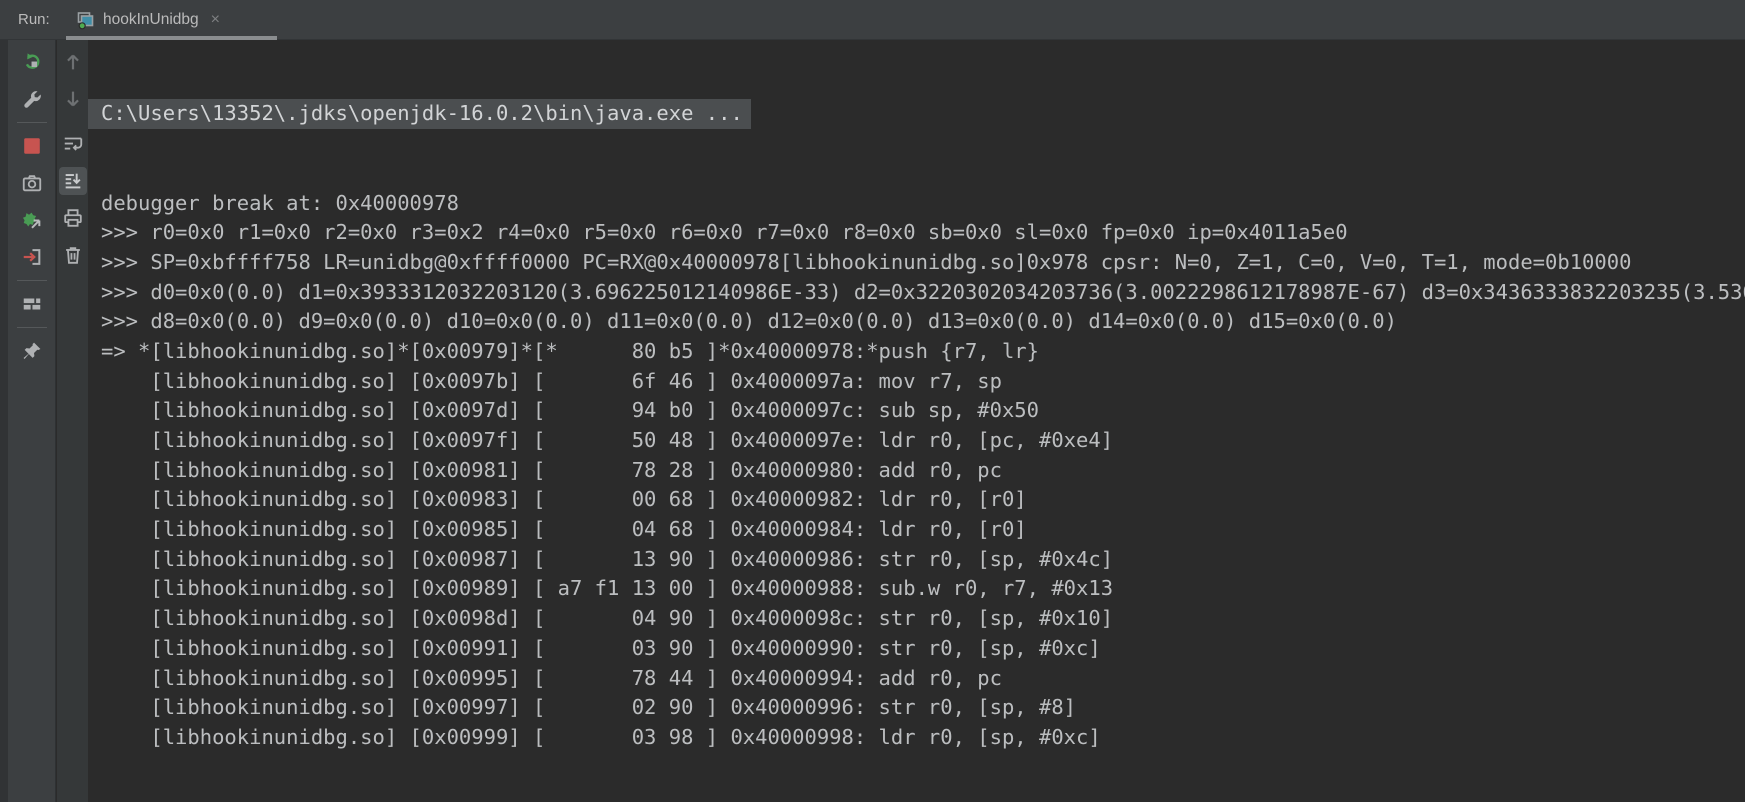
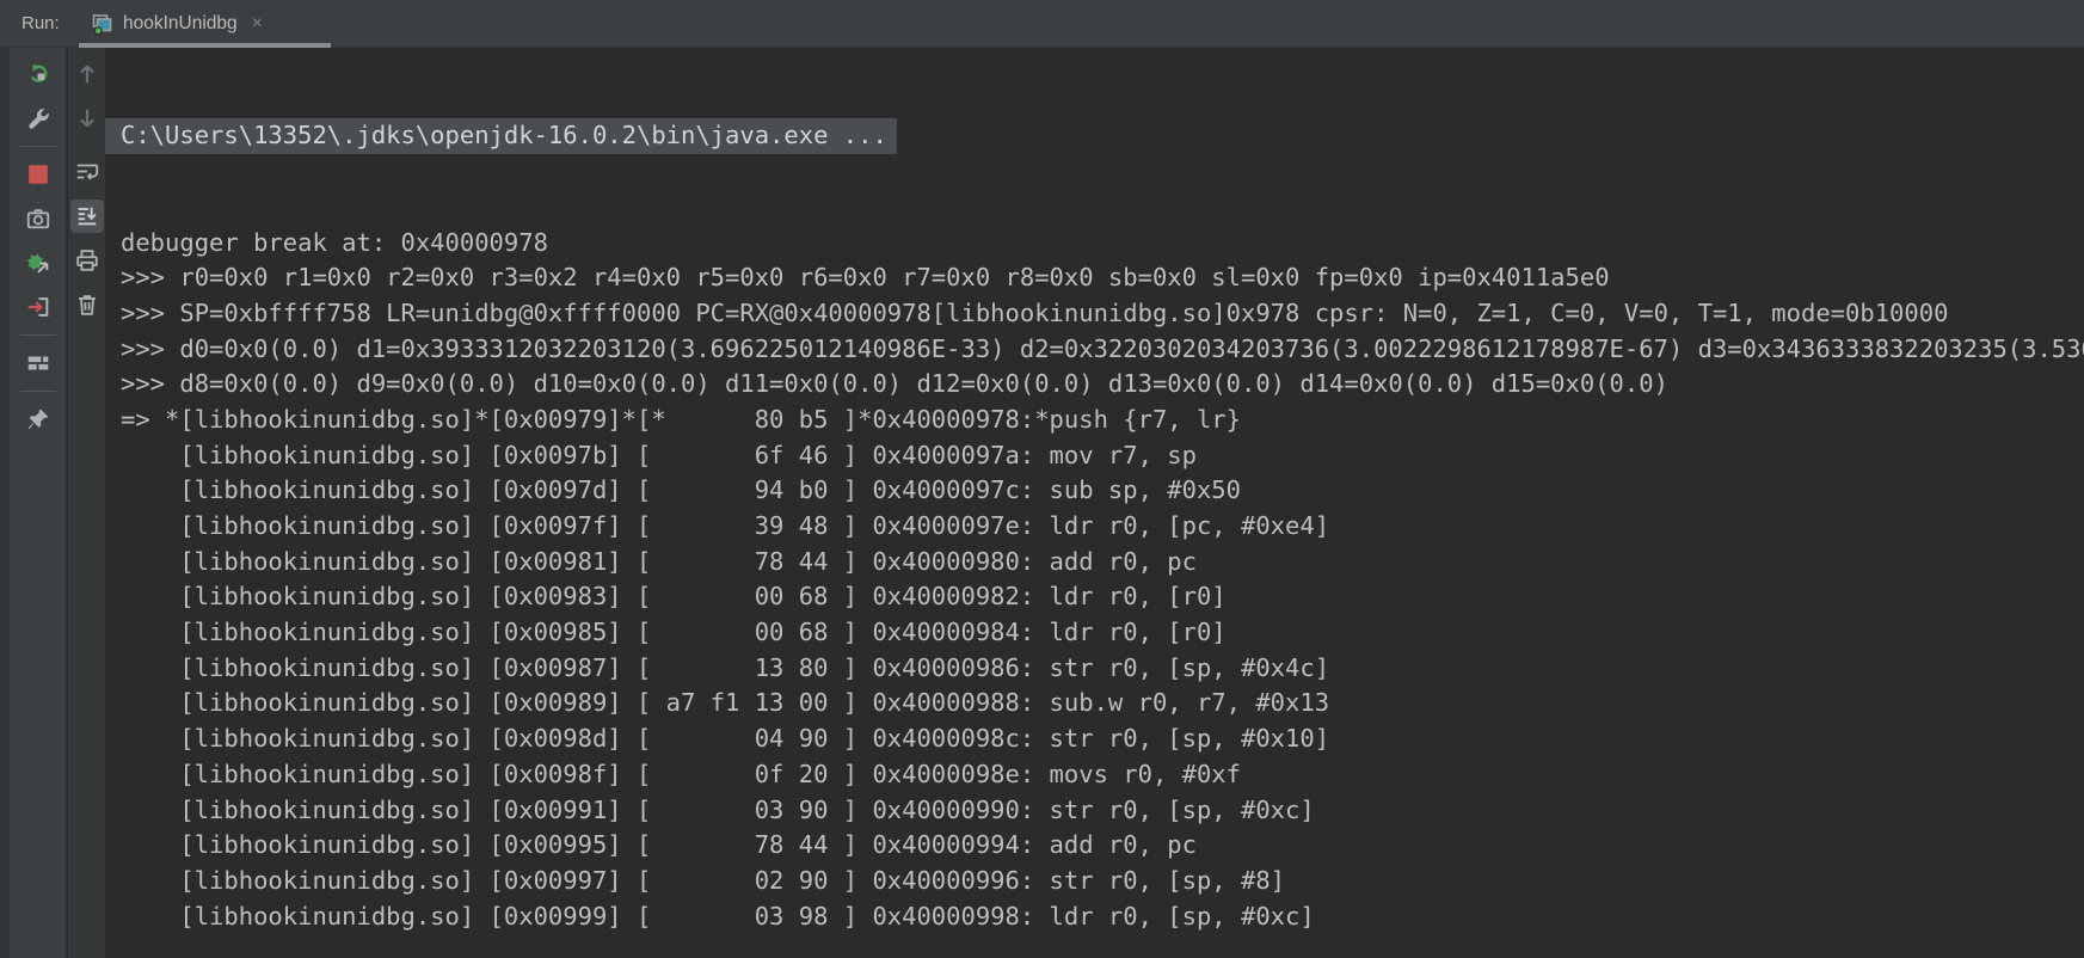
  Run:
  hookInUnidbg
  ×
  C:\Users\13352\.jdks\openjdk-16.0.2\bin\java.exe ...
  debugger break at: 0x40000978
  >>> r0=0x0 r1=0x0 r2=0x0 r3=0x2 r4=0x0 r5=0x0 r6=0x0 r7=0x0 r8=0x0 sb=0x0 sl=0x0 fp=0x0 ip=0x4011a5e0
  >>> SP=0xbffff758 LR=unidbg@0xffff0000 PC=RX@0x40000978[libhookinunidbg.so]0x978 cpsr: N=0, Z=1, C=0, V=0, T=1, mode=0b10000
  >>> d0=0x0(0.0) d1=0x3933312032203120(3.696225012140986E-33) d2=0x3220302034203736(3.0022298612178987E-67) d3=0x3436333832203235(3.53
  >>> d8=0x0(0.0) d9=0x0(0.0) d10=0x0(0.0) d11=0x0(0.0) d12=0x0(0.0) d13=0x0(0.0) d14=0x0(0.0) d15=0x0(0.0)
  => *[libhookinunidbg.so]*[0x00979]*[* 80 b5 ]*0x40000978:*push {r7, lr}
  [libhookinunidbg.so] [0x0097b] [ 6f 46 ] 0x4000097a: mov r7, sp
  [libhookinunidbg.so] [0x0097d] [ 94 b0 ] 0x4000097c: sub sp, #0x50
- [libhookinunidbg.so] [0x0097f] [ 50 48 ] 0x4000097e: ldr r0, [pc, #0xe4]
+ [libhookinunidbg.so] [0x0097f] [ 39 48 ] 0x4000097e: ldr r0, [pc, #0xe4]
- [libhookinunidbg.so] [0x00981] [ 78 28 ] 0x40000980: add r0, pc
+ [libhookinunidbg.so] [0x00981] [ 78 44 ] 0x40000980: add r0, pc
  [libhookinunidbg.so] [0x00983] [ 00 68 ] 0x40000982: ldr r0, [r0]
- [libhookinunidbg.so] [0x00985] [ 04 68 ] 0x40000984: ldr r0, [r0]
+ [libhookinunidbg.so] [0x00985] [ 00 68 ] 0x40000984: ldr r0, [r0]
- [libhookinunidbg.so] [0x00987] [ 13 90 ] 0x40000986: str r0, [sp, #0x4c]
+ [libhookinunidbg.so] [0x00987] [ 13 80 ] 0x40000986: str r0, [sp, #0x4c]
  [libhookinunidbg.so] [0x00989] [ a7 f1 13 00 ] 0x40000988: sub.w r0, r7, #0x13
  [libhookinunidbg.so] [0x0098d] [ 04 90 ] 0x4000098c: str r0, [sp, #0x10]
+ [libhookinunidbg.so] [0x0098f] [ 0f 20 ] 0x4000098e: movs r0, #0xf
  [libhookinunidbg.so] [0x00991] [ 03 90 ] 0x40000990: str r0, [sp, #0xc]
  [libhookinunidbg.so] [0x00995] [ 78 44 ] 0x40000994: add r0, pc
  [libhookinunidbg.so] [0x00997] [ 02 90 ] 0x40000996: str r0, [sp, #8]
  [libhookinunidbg.so] [0x00999] [ 03 98 ] 0x40000998: ldr r0, [sp, #0xc]
